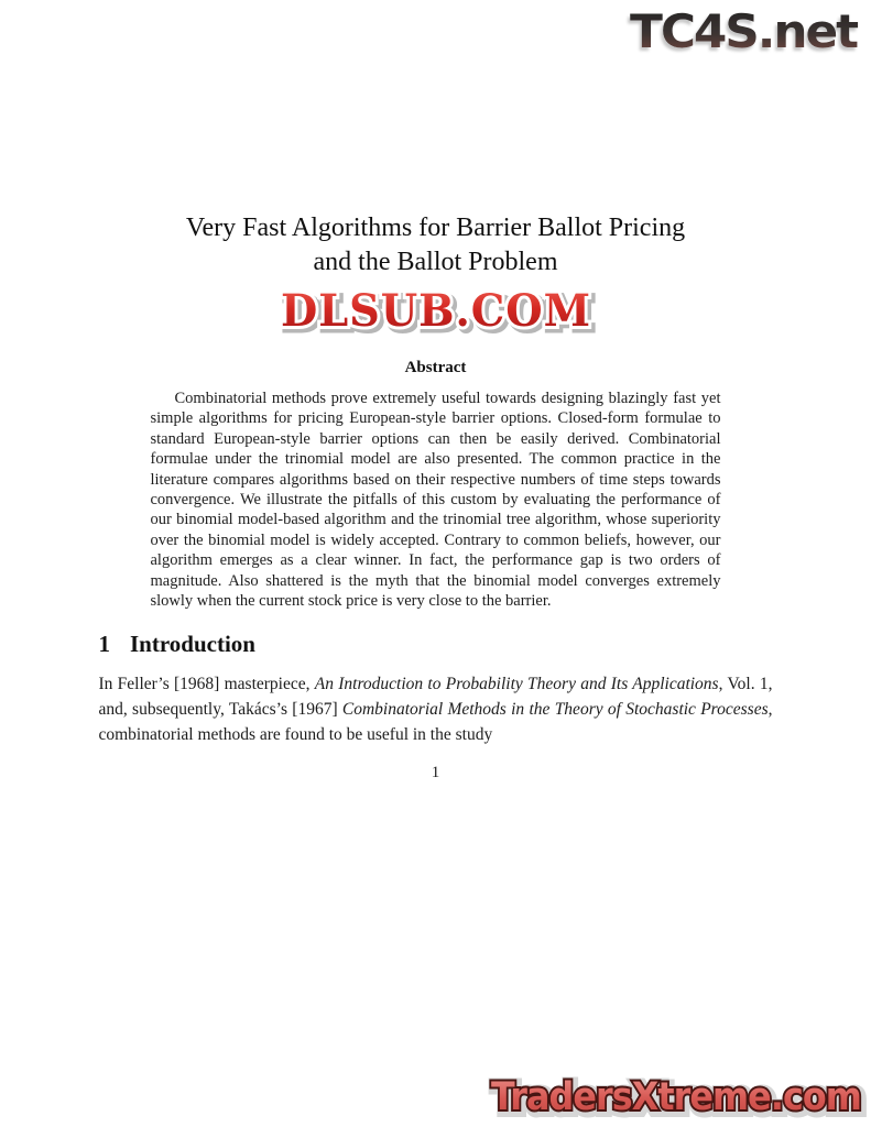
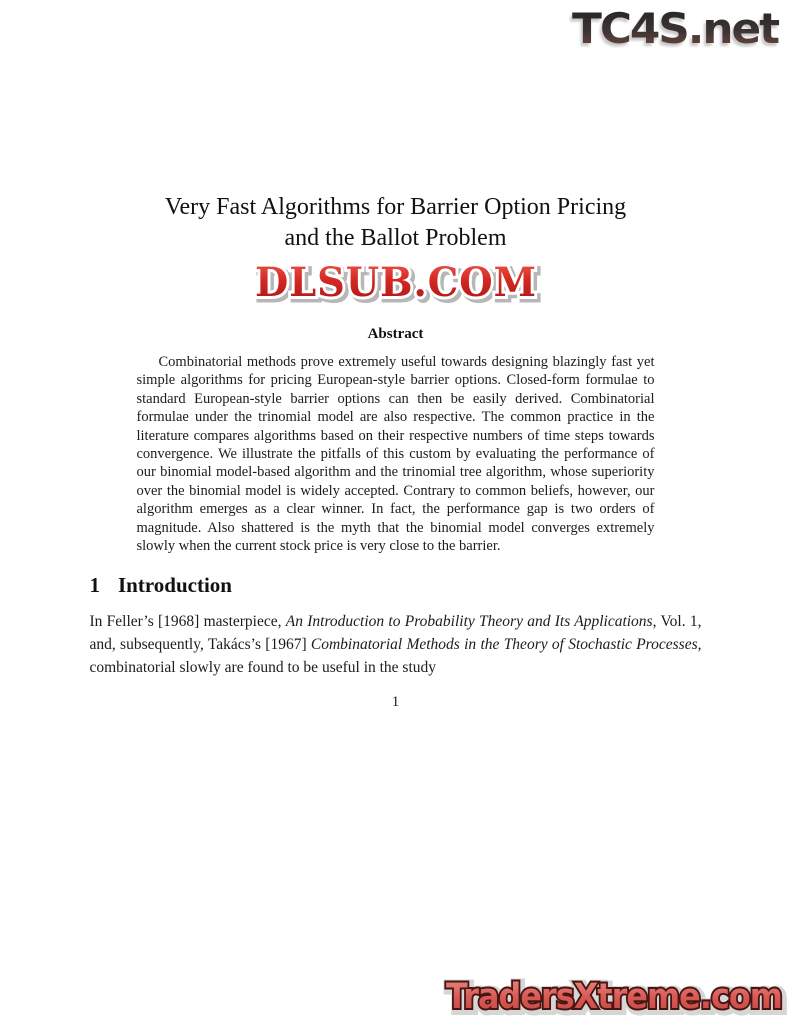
  TC4S.net
- Very Fast Algorithms for Barrier Ballot Pricing
+ Very Fast Algorithms for Barrier Option Pricing
  and the Ballot Problem
  DLSUB.COM
  Abstract
- Combinatorial methods prove extremely useful towards designing blazingly fast yet simple algorithms for pricing European-style barrier options. Closed-form formulae to standard European-style barrier options can then be easily derived. Combinatorial formulae under the trinomial model are also presented. The common practice in the literature compares algorithms based on their respective numbers of time steps towards convergence. We illustrate the pitfalls of this custom by evaluating the performance of our binomial model-based algorithm and the trinomial tree algorithm, whose superiority over the binomial model is widely accepted. Contrary to common beliefs, however, our algorithm emerges as a clear winner. In fact, the performance gap is two orders of magnitude. Also shattered is the myth that the binomial model converges extremely slowly when the current stock price is very close to the barrier.
+ Combinatorial methods prove extremely useful towards designing blazingly fast yet simple algorithms for pricing European-style barrier options. Closed-form formulae to standard European-style barrier options can then be easily derived. Combinatorial formulae under the trinomial model are also respective. The common practice in the literature compares algorithms based on their respective numbers of time steps towards convergence. We illustrate the pitfalls of this custom by evaluating the performance of our binomial model-based algorithm and the trinomial tree algorithm, whose superiority over the binomial model is widely accepted. Contrary to common beliefs, however, our algorithm emerges as a clear winner. In fact, the performance gap is two orders of magnitude. Also shattered is the myth that the binomial model converges extremely slowly when the current stock price is very close to the barrier.
  1 Introduction
- In Feller’s [1968] masterpiece, An Introduction to Probability Theory and Its Applications, Vol. 1, and, subsequently, Takács’s [1967] Combinatorial Methods in the Theory of Stochastic Processes, combinatorial methods are found to be useful in the study
+ In Feller’s [1968] masterpiece, An Introduction to Probability Theory and Its Applications, Vol. 1, and, subsequently, Takács’s [1967] Combinatorial Methods in the Theory of Stochastic Processes, combinatorial slowly are found to be useful in the study
  1
  TradersXtreme.com
